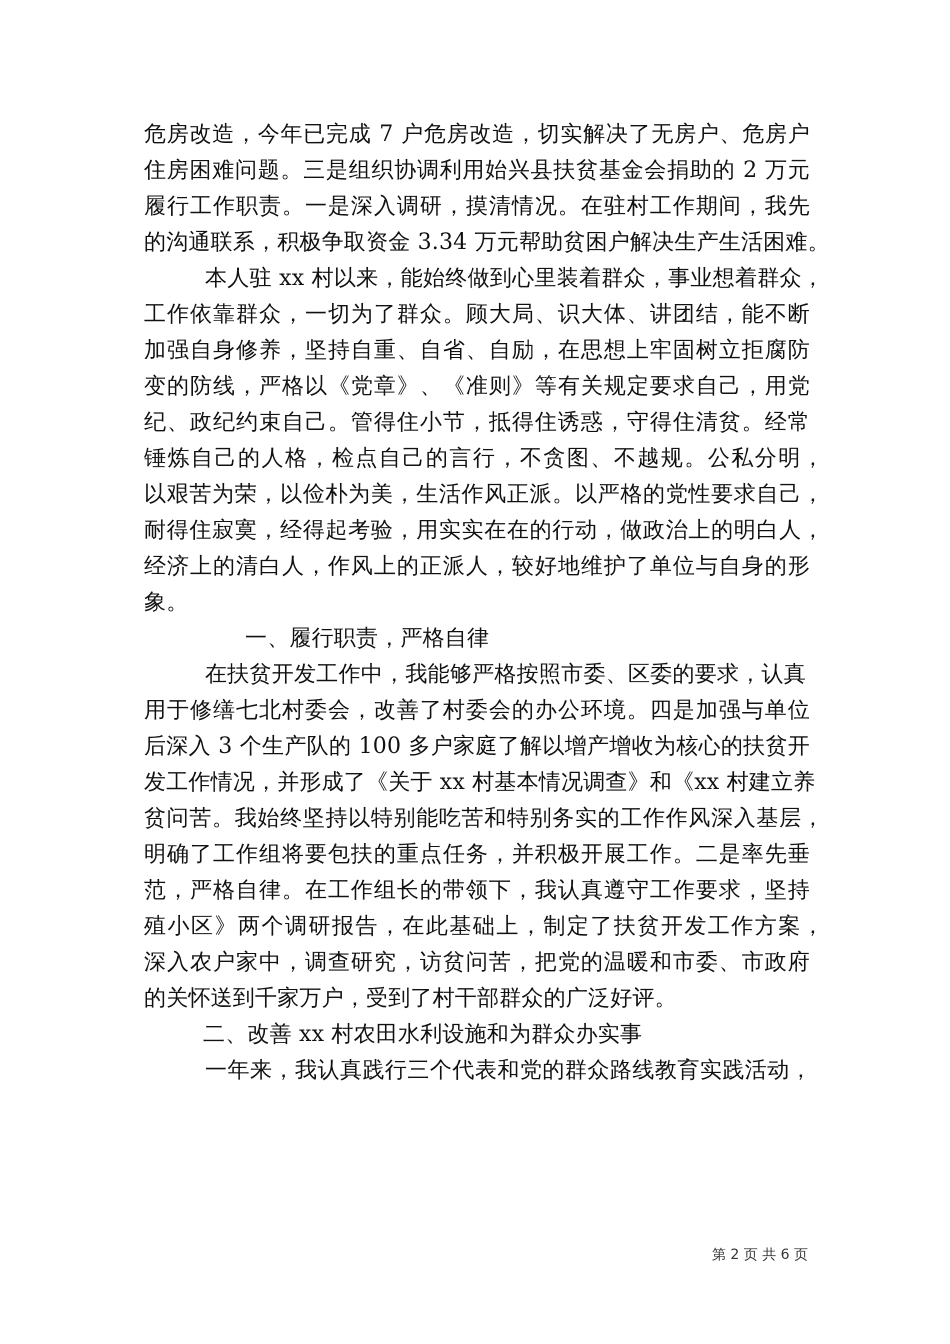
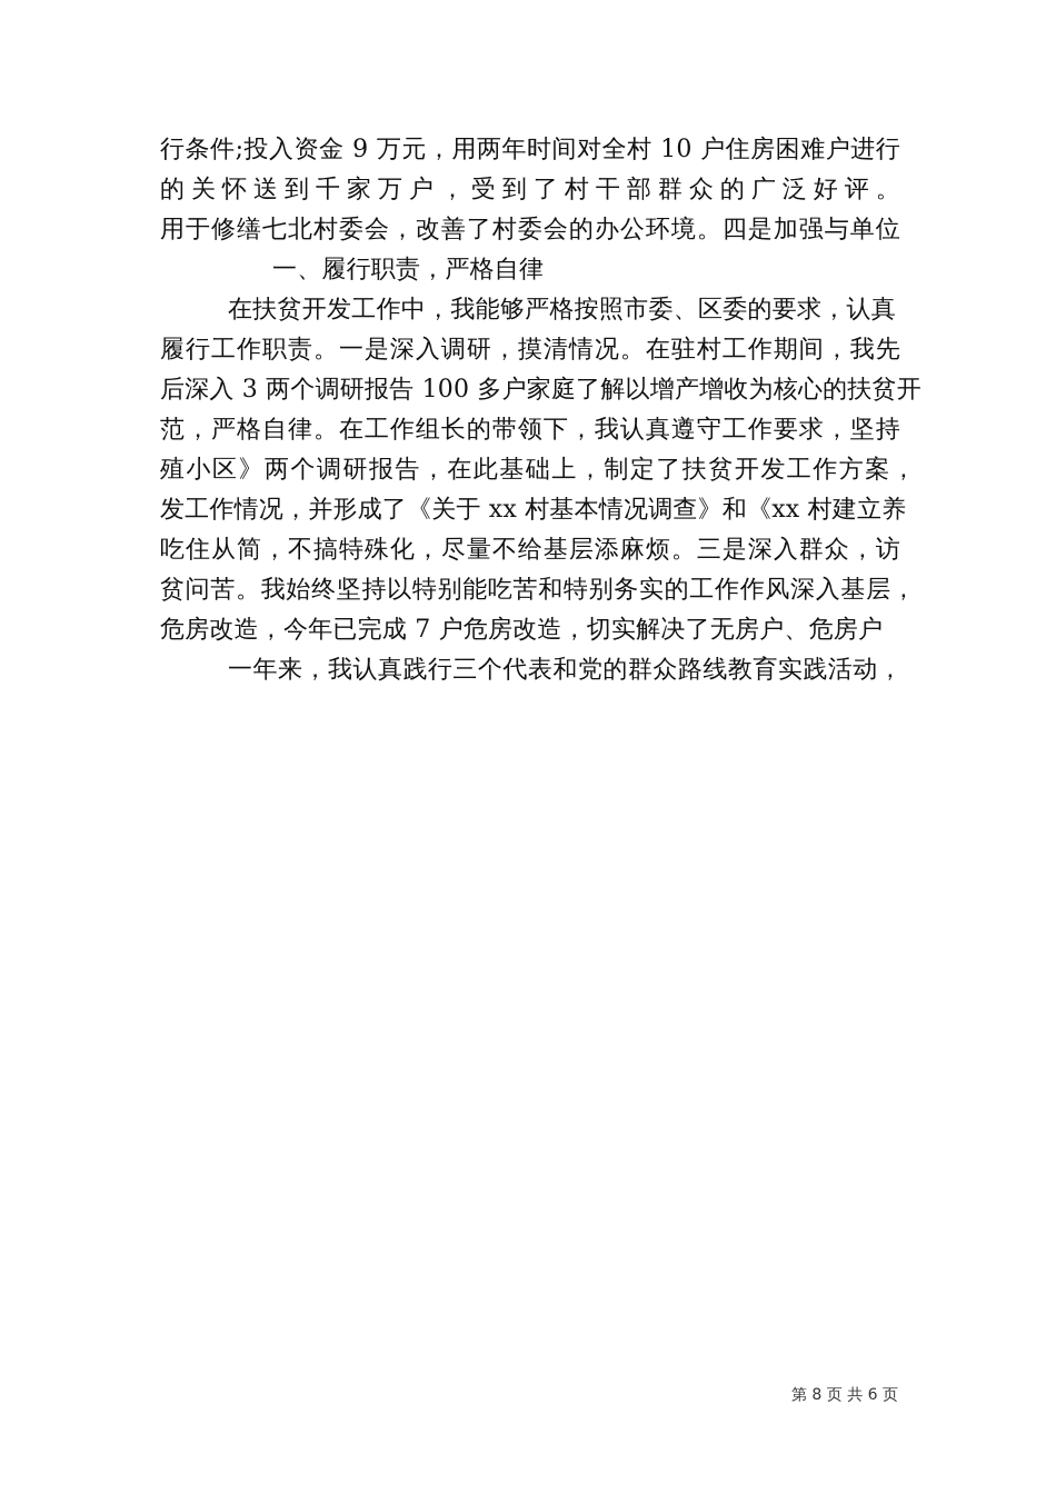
+ 行条件;投入资金 9 万元，用两年时间对全村 10 户住房困难户进行
- 危房改造，今年已完成 7 户危房改造，切实解决了无房户、危房户
+ 的关怀送到千家万户，受到了村干部群众的广泛好评。
- 住房困难问题。三是组织协调利用始兴县扶贫基金会捐助的 2 万元
- 履行工作职责。一是深入调研，摸清情况。在驻村工作期间，我先
+ 用于修缮七北村委会，改善了村委会的办公环境。四是加强与单位
- 的沟通联系，积极争取资金 3.34 万元帮助贫困户解决生产生活困难。
- 本人驻 xx 村以来，能始终做到心里装着群众，事业想着群众，
- 工作依靠群众，一切为了群众。顾大局、识大体、讲团结，能不断
- 加强自身修养，坚持自重、自省、自励，在思想上牢固树立拒腐防
- 变的防线，严格以《党章》、《准则》等有关规定要求自己，用党
- 纪、政纪约束自己。管得住小节，抵得住诱惑，守得住清贫。经常
- 锤炼自己的人格，检点自己的言行，不贪图、不越规。公私分明，
- 以艰苦为荣，以俭朴为美，生活作风正派。以严格的党性要求自己，
- 耐得住寂寞，经得起考验，用实实在在的行动，做政治上的明白人，
- 经济上的清白人，作风上的正派人，较好地维护了单位与自身的形
- 象。
  一、履行职责，严格自律
  在扶贫开发工作中，我能够严格按照市委、区委的要求，认真
- 用于修缮七北村委会，改善了村委会的办公环境。四是加强与单位
+ 履行工作职责。一是深入调研，摸清情况。在驻村工作期间，我先
- 后深入 3 个生产队的 100 多户家庭了解以增产增收为核心的扶贫开
+ 后深入 3 两个调研报告 100 多户家庭了解以增产增收为核心的扶贫开
- 发工作情况，并形成了《关于 xx 村基本情况调查》和《xx 村建立养
+ 范，严格自律。在工作组长的带领下，我认真遵守工作要求，坚持
- 贫问苦。我始终坚持以特别能吃苦和特别务实的工作作风深入基层，
+ 殖小区》两个调研报告，在此基础上，制定了扶贫开发工作方案，
- 明确了工作组将要包扶的重点任务，并积极开展工作。二是率先垂
- 范，严格自律。在工作组长的带领下，我认真遵守工作要求，坚持
+ 发工作情况，并形成了《关于 xx 村基本情况调查》和《xx 村建立养
+ 吃住从简，不搞特殊化，尽量不给基层添麻烦。三是深入群众，访
- 殖小区》两个调研报告，在此基础上，制定了扶贫开发工作方案，
+ 贫问苦。我始终坚持以特别能吃苦和特别务实的工作作风深入基层，
- 深入农户家中，调查研究，访贫问苦，把党的温暖和市委、市政府
- 的关怀送到千家万户，受到了村干部群众的广泛好评。
+ 危房改造，今年已完成 7 户危房改造，切实解决了无房户、危房户
- 二、改善 xx 村农田水利设施和为群众办实事
  一年来，我认真践行三个代表和党的群众路线教育实践活动，
- 第 2 页 共 6 页
+ 第 8 页 共 6 页
